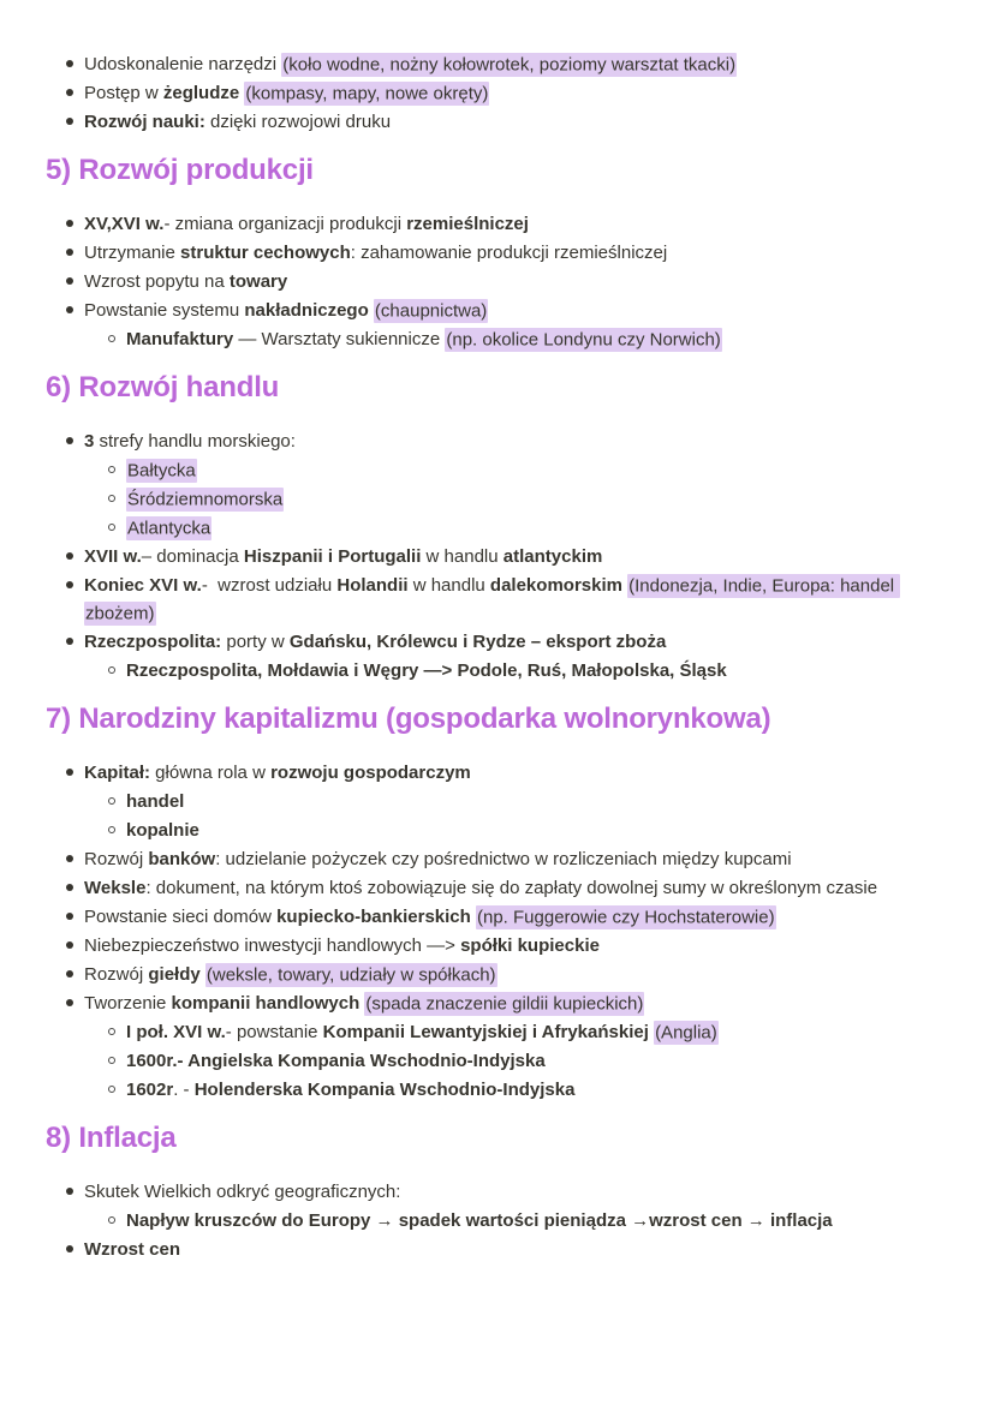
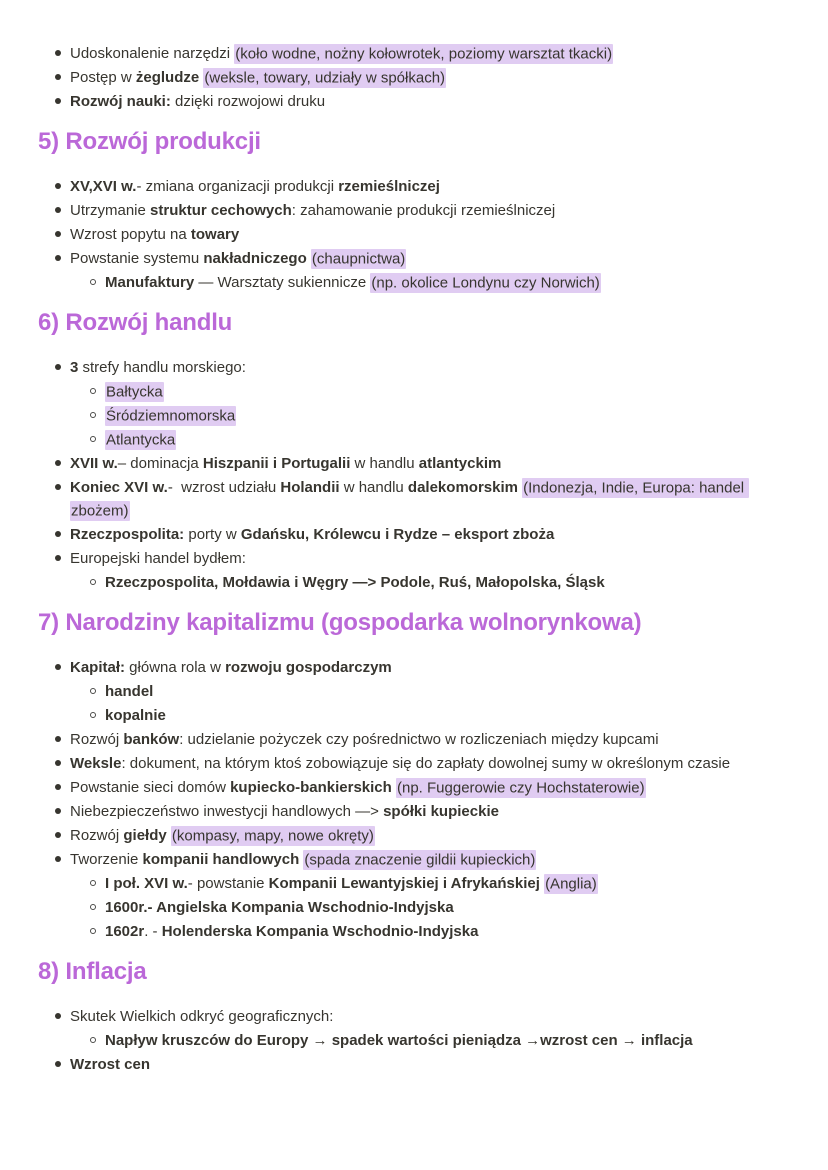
  Udoskonalenie narzędzi (koło wodne, nożny kołowrotek, poziomy warsztat tkacki)
- Postęp w żegludze (kompasy, mapy, nowe okręty)
+ Postęp w żegludze (weksle, towary, udziały w spółkach)
  Rozwój nauki: dzięki rozwojowi druku
  5) Rozwój produkcji
  XV,XVI w.- zmiana organizacji produkcji rzemieślniczej
  Utrzymanie struktur cechowych: zahamowanie produkcji rzemieślniczej
  Wzrost popytu na towary
  Powstanie systemu nakładniczego (chaupnictwa)
  Manufaktury — Warsztaty sukiennicze (np. okolice Londynu czy Norwich)
  6) Rozwój handlu
  3 strefy handlu morskiego:
  Bałtycka
  Śródziemnomorska
  Atlantycka
  XVII w.– dominacja Hiszpanii i Portugalii w handlu atlantyckim
  Koniec XVI w.- wzrost udziału Holandii w handlu dalekomorskim (Indonezja, Indie, Europa: handel zbożem)
  Rzeczpospolita: porty w Gdańsku, Królewcu i Rydze – eksport zboża
+ Europejski handel bydłem:
  Rzeczpospolita, Mołdawia i Węgry —> Podole, Ruś, Małopolska, Śląsk
  7) Narodziny kapitalizmu (gospodarka wolnorynkowa)
  Kapitał: główna rola w rozwoju gospodarczym
  handel
  kopalnie
  Rozwój banków: udzielanie pożyczek czy pośrednictwo w rozliczeniach między kupcami
  Weksle: dokument, na którym ktoś zobowiązuje się do zapłaty dowolnej sumy w określonym czasie
  Powstanie sieci domów kupiecko-bankierskich (np. Fuggerowie czy Hochstaterowie)
  Niebezpieczeństwo inwestycji handlowych —> spółki kupieckie
- Rozwój giełdy (weksle, towary, udziały w spółkach)
+ Rozwój giełdy (kompasy, mapy, nowe okręty)
  Tworzenie kompanii handlowych (spada znaczenie gildii kupieckich)
  I poł. XVI w.- powstanie Kompanii Lewantyjskiej i Afrykańskiej (Anglia)
  1600r.- Angielska Kompania Wschodnio-Indyjska
  1602r. - Holenderska Kompania Wschodnio-Indyjska
  8) Inflacja
  Skutek Wielkich odkryć geograficznych:
  Napływ kruszców do Europy → spadek wartości pieniądza →wzrost cen → inflacja
  Wzrost cen
